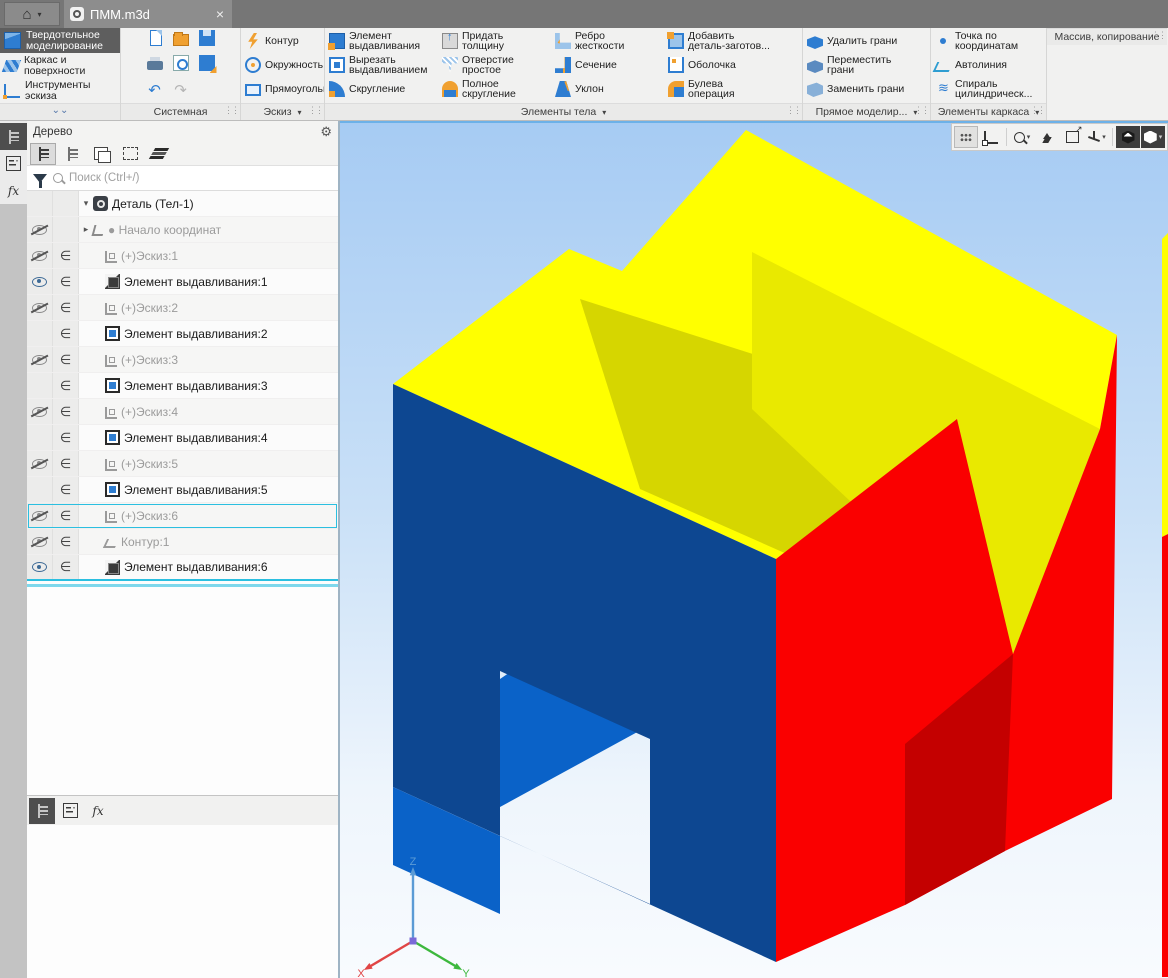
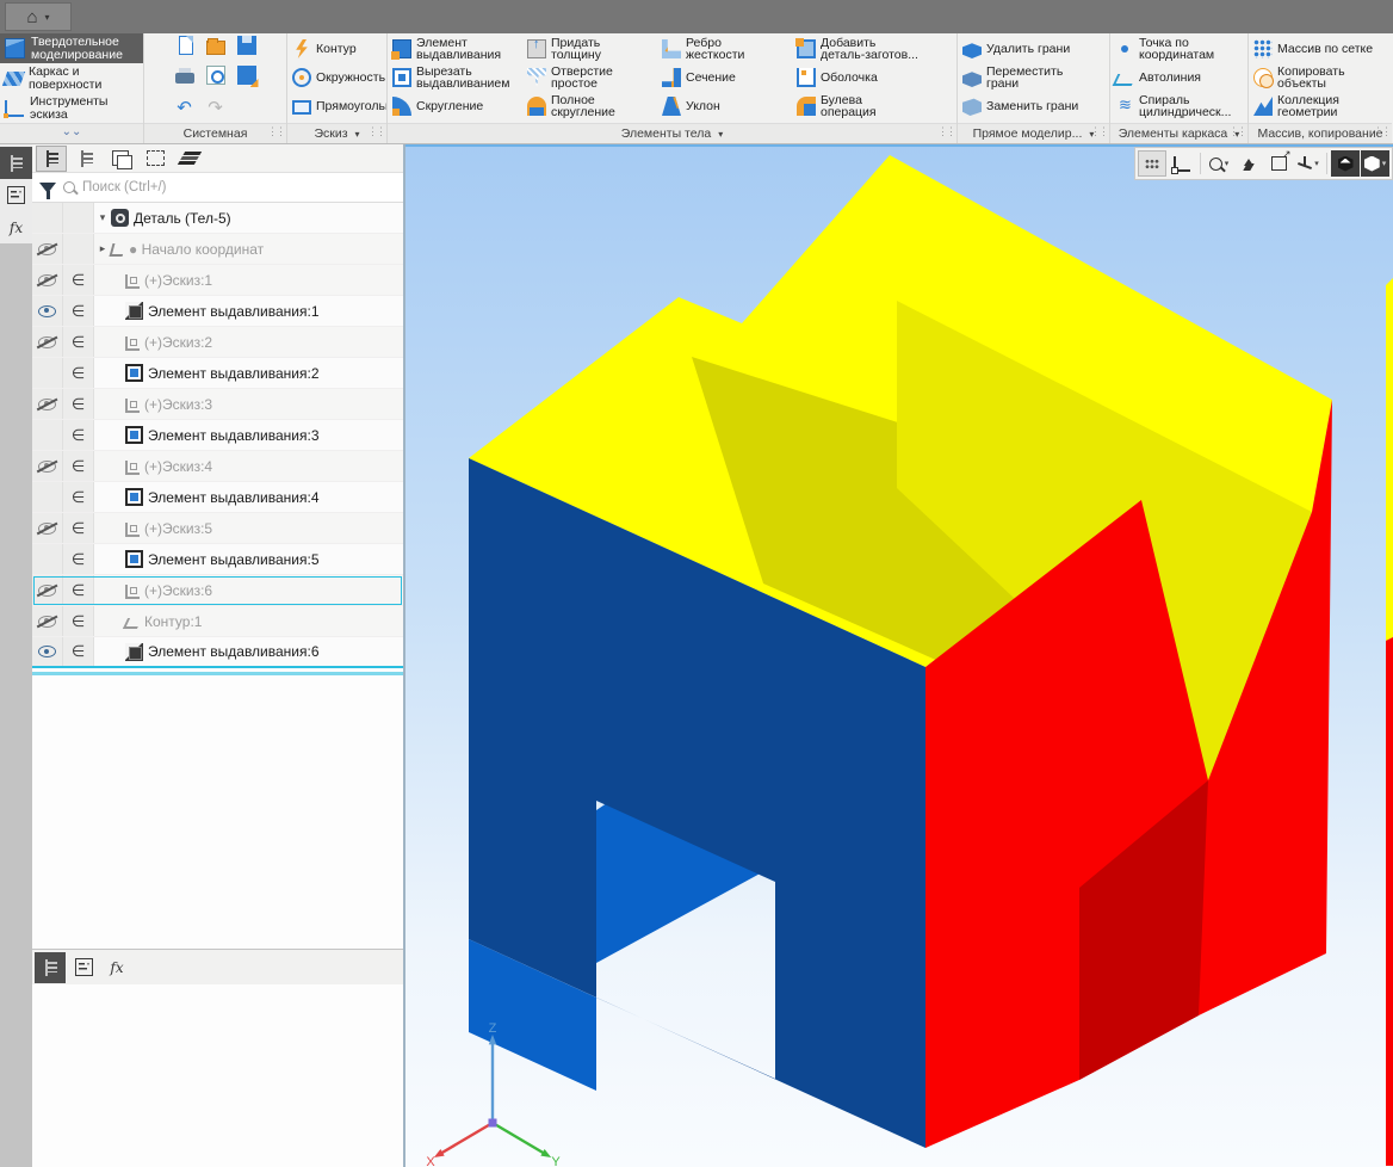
  ⌂
  ▾
- ПММ.m3d
- ×
  Твердотельное моделирование
  Каркас и поверхности
  Инструменты эскиза
  ⌄⌄
  ↶
  ↷
  Системная
  ⋮⋮
  Контур
  Окружность
  Прямоуголь
  Эскиз
  ▾
  ⋮⋮
  Элемент
  выдавливания
  Вырезать
  выдавливанием
  Скругление
  Придать
  толщину
  Отверстие
  простое
  Полное
  скругление
  Ребро
  жесткости
  Сечение
  Уклон
  Добавить
  деталь-заготов...
  Оболочка
  Булева
  операция
  Элементы тела
  ▾
  ⋮⋮
  Удалить грани
  Переместить
  грани
  Заменить грани
  Прямое моделир...
  ▾
  ⋮⋮
  Точка по
  координатам
  Автолиния
  ≋
  Спираль
  цилиндрическ...
  Элементы каркаса
  ▾
  ⋮⋮
+ Массив по сетке
+ Копировать
+ объекты
+ Коллекция
+ геометрии
  Массив, копирование
  ⋮⋮
  fx
- Дерево
- ⚙
  Поиск (Ctrl+/)
  ▾
- Деталь (Тел-1)
+ Деталь (Тел-5)
  ▸
  ● Начало координат
  ∈
  (+)Эскиз:1
  ∈
  Элемент выдавливания:1
  ∈
  (+)Эскиз:2
  ∈
  Элемент выдавливания:2
  ∈
  (+)Эскиз:3
  ∈
  Элемент выдавливания:3
  ∈
  (+)Эскиз:4
  ∈
  Элемент выдавливания:4
  ∈
  (+)Эскиз:5
  ∈
  Элемент выдавливания:5
  ∈
  (+)Эскиз:6
  ∈
  Контур:1
  ∈
  Элемент выдавливания:6
  fx
  Z
  X
  Y
